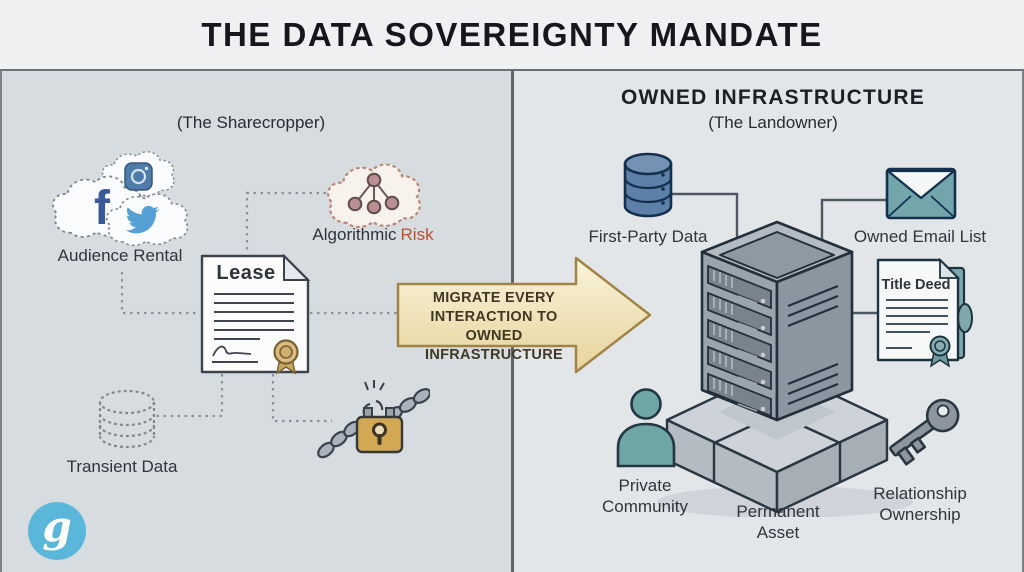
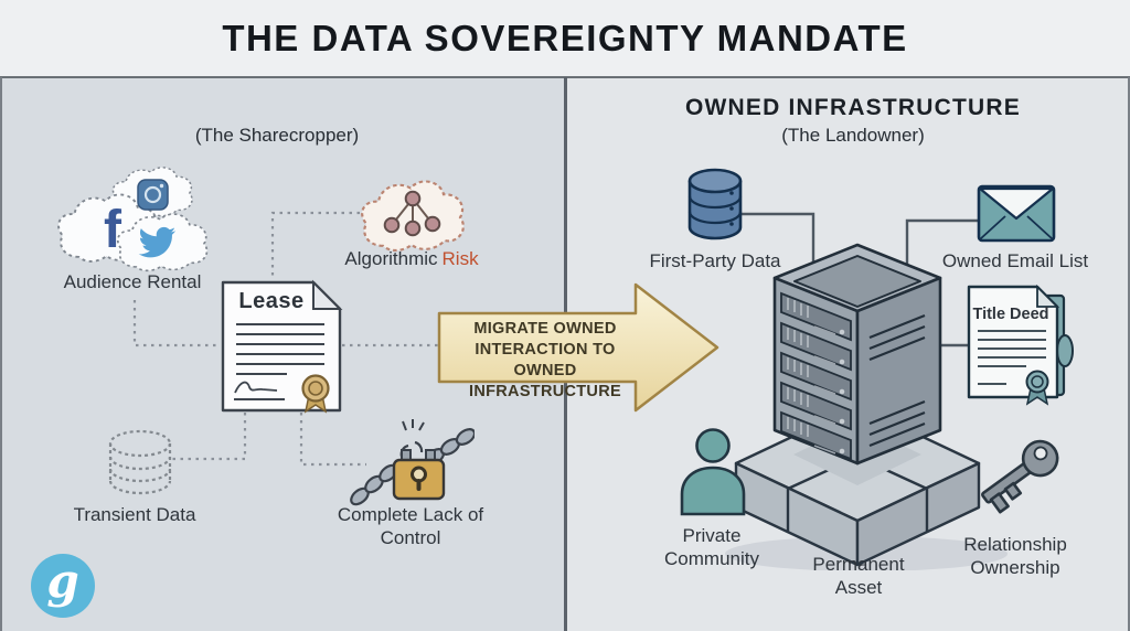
  THE DATA SOVEREIGNTY MANDATE
  (The Sharecropper)
  OWNED INFRASTRUCTURE
  (The Landowner)
  f
  Audience Rental
  Algorithmic Risk
  Lease
  Transient Data
+ Complete Lack of Control
- MIGRATE EVERY INTERACTION TO OWNED INFRASTRUCTURE
+ MIGRATE OWNED INTERACTION TO OWNED INFRASTRUCTURE
  First-Party Data
  Owned Email List
  Title Deed
  Private Community
  Permanent Asset
  Relationship Ownership
  g
